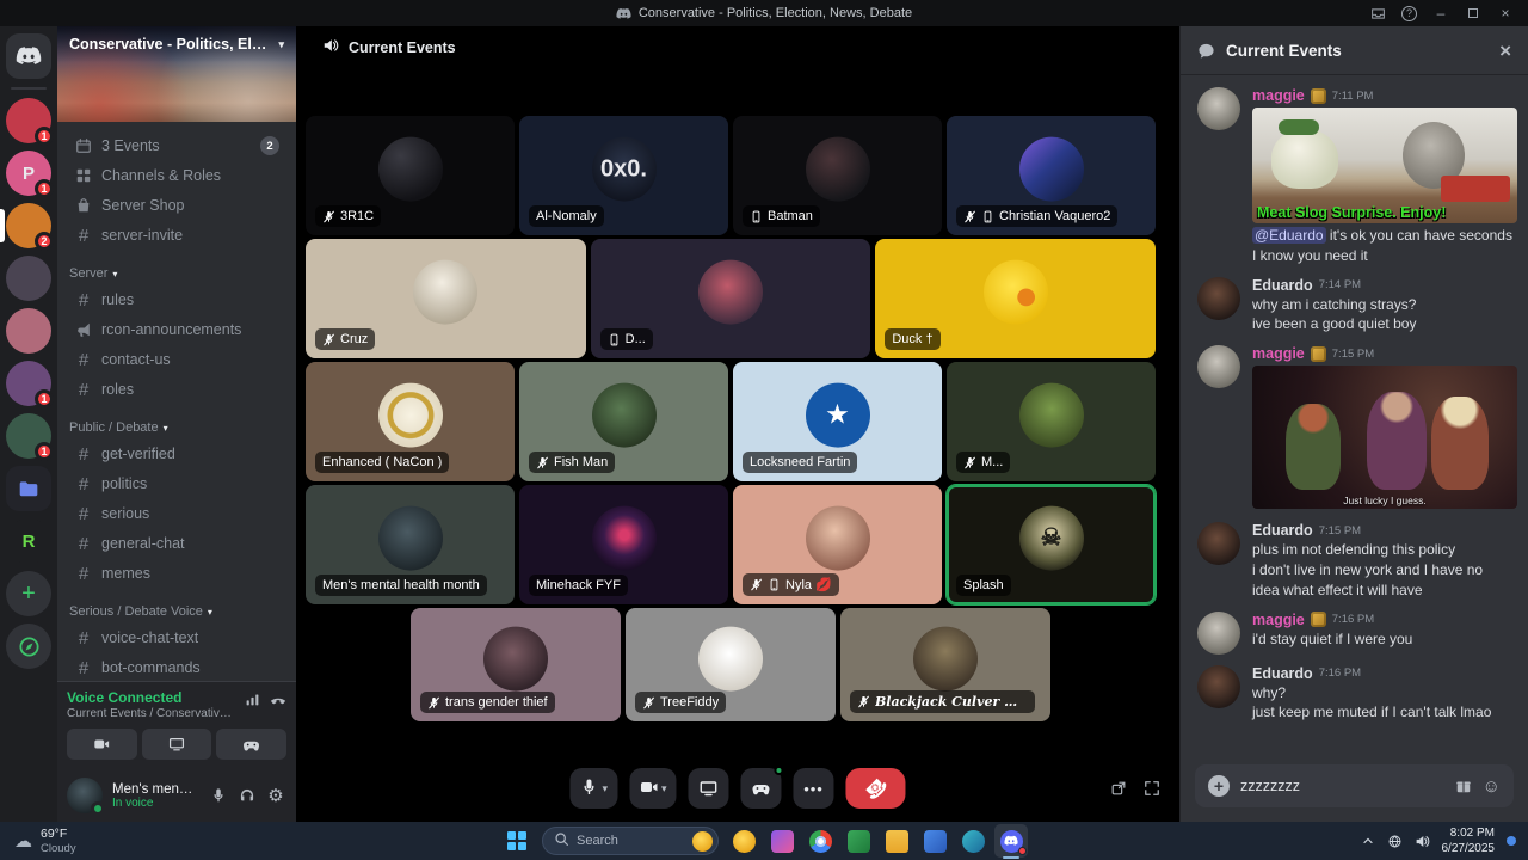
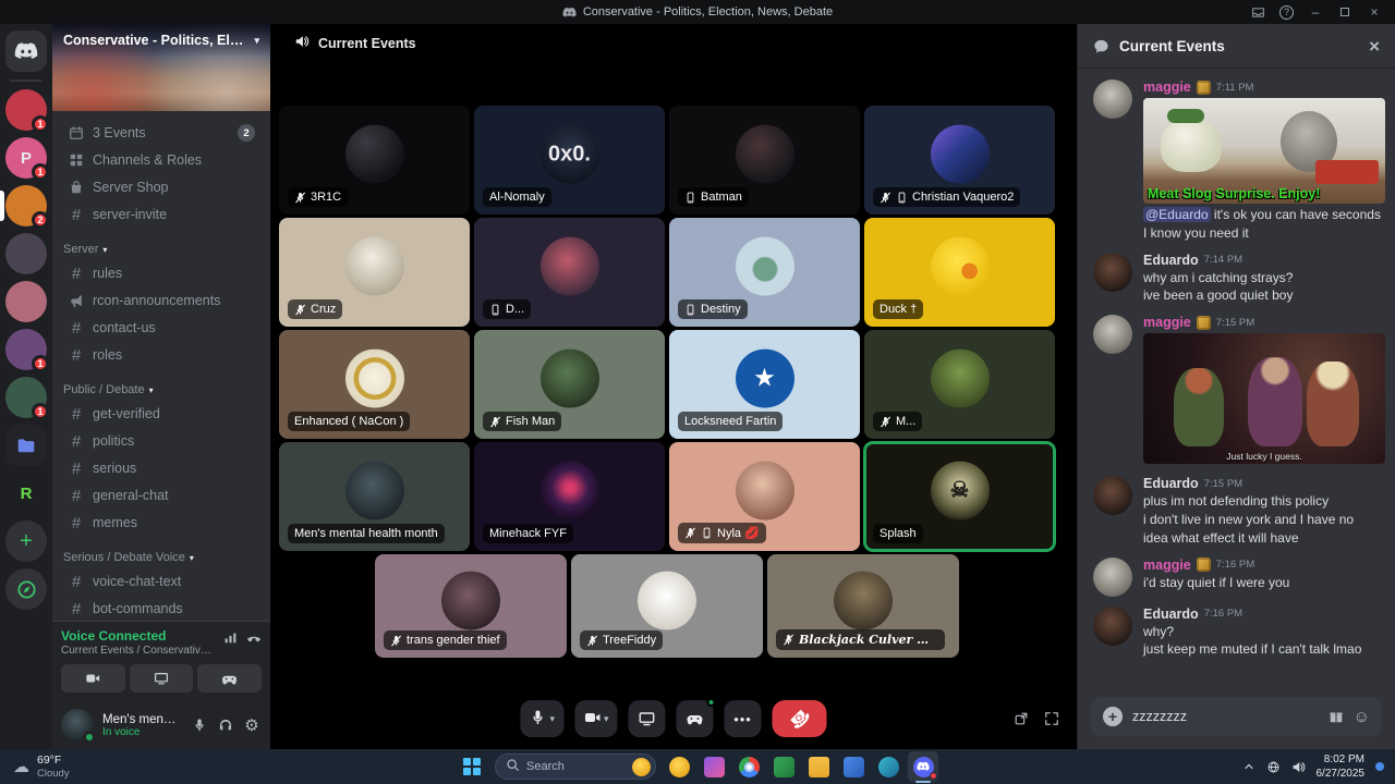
  Conservative - Politics, Election, News, Debate
  ?
  –
  ×
  1
  P
  1
  2
  1
  1
  R
  +
  Conservative - Politics, Elect
  ▾
  3 Events
  2
  Channels & Roles
  Server Shop
  #
  server-invite
  Server
  ▾
  #
  rules
  rcon-announcements
  #
  contact-us
  #
  roles
  Public / Debate
  ▾
  #
  get-verified
  #
  politics
  #
  serious
  #
  general-chat
  #
  memes
  Serious / Debate Voice
  ▾
  #
  voice-chat-text
  #
  bot-commands
  Voice Connected
  In voice
  ⚙
  Current Events
  3R1C
  0x0.
  Al-Nomaly
  Batman
  Christian Vaquero2
  Cruz
  D...
+ Destiny
  Duck †
  Enhanced ( NaCon )
  Fish Man
  ★
  Locksneed Fartin
  M...
  Men's mental health month
  Minehack FYF
  Nyla 💋
  ☠
  Splash
  trans gender thief
  TreeFiddy
  Blackjack Culver Bol
  ▾
  ▾
  •••
  Current Events
  ×
  maggie
  7:11 PM
  Meat Slog Surprise. Enjoy!
  @Eduardo it's ok you can have seconds I know you need it
  Eduardo
  7:14 PM
  why am i catching strays?
  ive been a good quiet boy
  maggie
  7:15 PM
  Just lucky I guess.
  Eduardo
  7:15 PM
  plus im not defending this policy
  i don't live in new york and I have no idea what effect it will have
  maggie
  7:16 PM
  i'd stay quiet if I were you
  Eduardo
  7:16 PM
  why?
  just keep me muted if I can't talk lmao
  +
  zzzzzzzz
  ☺
  ☁
  69°F
  Cloudy
  Search
  8:02 PM
  6/27/2025
